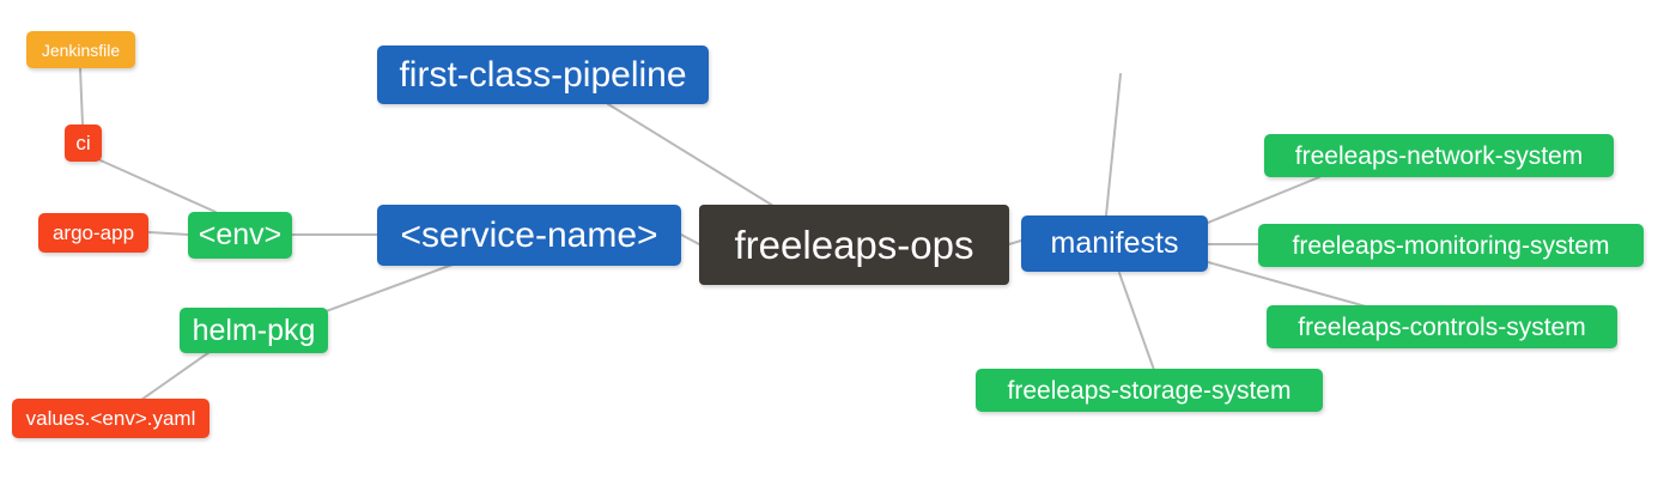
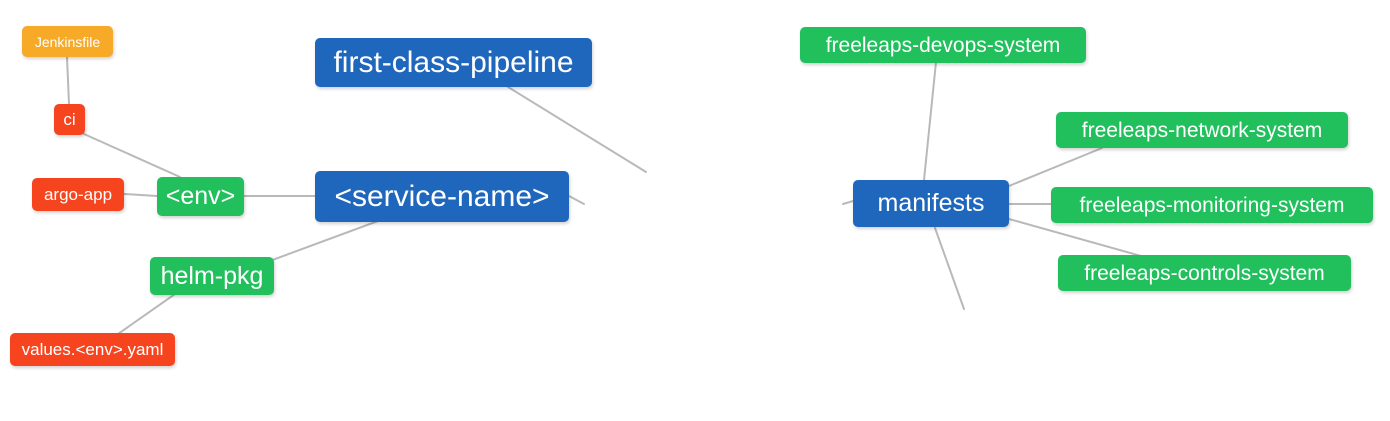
  Jenkinsfile
  ci
  argo-app
  <env>
  helm-pkg
  values.<env>.yaml
  first-class-pipeline
  <service-name>
- freeleaps-ops
  manifests
+ freeleaps-devops-system
  freeleaps-network-system
  freeleaps-monitoring-system
  freeleaps-controls-system
- freeleaps-storage-system
